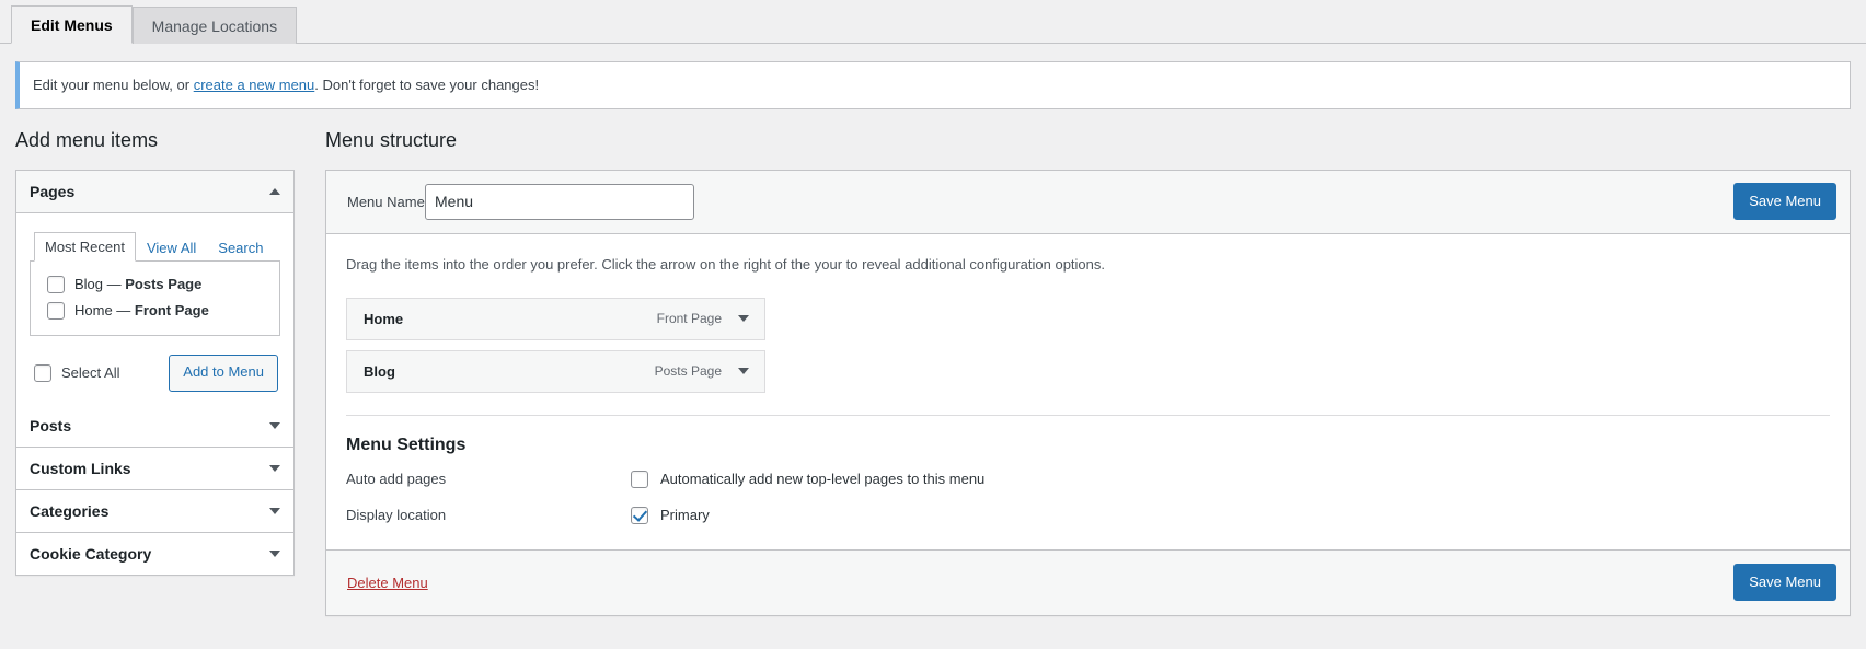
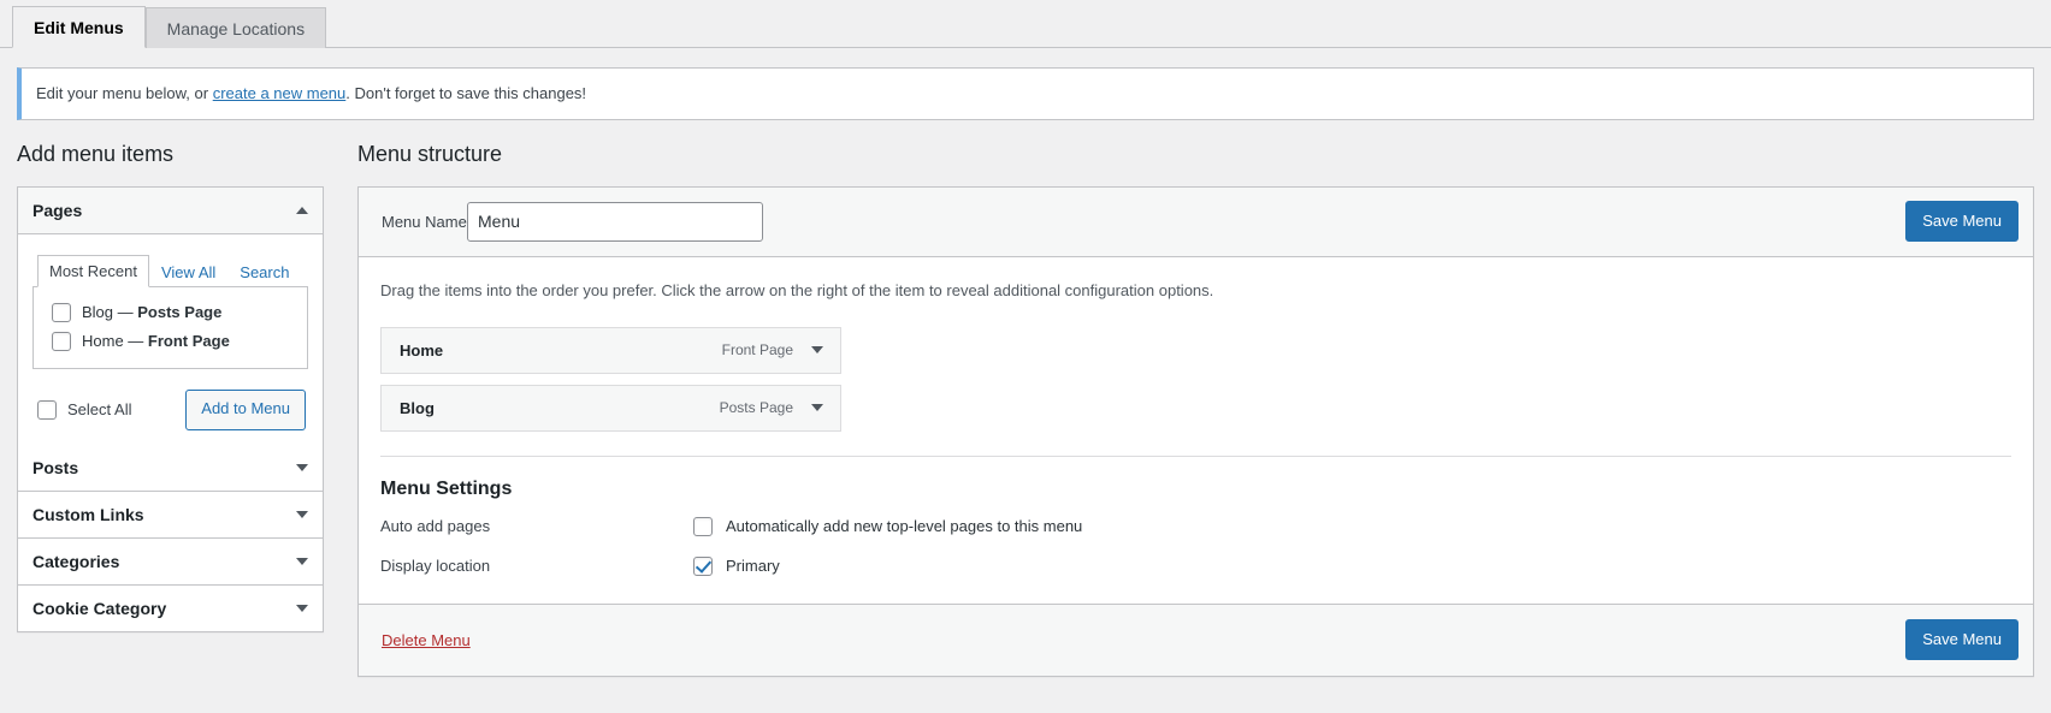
  Edit Menus
  Manage Locations
- Edit your menu below, or create a new menu. Don't forget to save your changes!
+ Edit your menu below, or create a new menu. Don't forget to save this changes!
  Add menu items
  Pages
  Most Recent
  View All
  Search
  Blog — Posts Page
  Home — Front Page
  Select All
  Add to Menu
  Posts
  Custom Links
  Categories
  Cookie Category
  Menu structure
  Menu Name
  Menu
  Save Menu
- Drag the items into the order you prefer. Click the arrow on the right of the your to reveal additional configuration options.
+ Drag the items into the order you prefer. Click the arrow on the right of the item to reveal additional configuration options.
  Home
  Front Page
  Blog
  Posts Page
  Menu Settings
  Auto add pages
  Automatically add new top-level pages to this menu
  Display location
  Primary
  Delete Menu
  Save Menu
